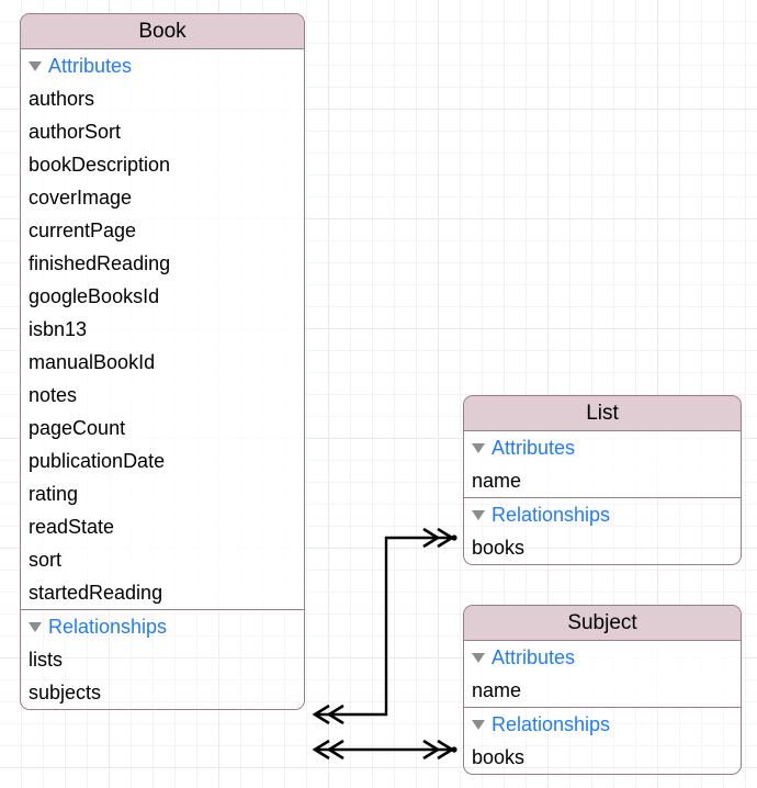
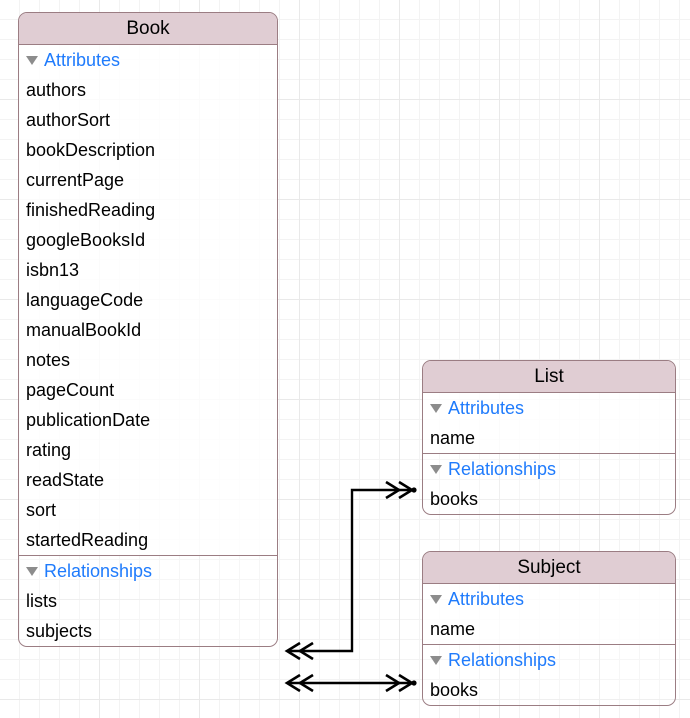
  Book
  Attributes
  authors
  authorSort
  bookDescription
- coverImage
  currentPage
  finishedReading
  googleBooksId
  isbn13
+ languageCode
  manualBookId
  notes
  pageCount
  publicationDate
  rating
  readState
  sort
  startedReading
  Relationships
  lists
  subjects
  List
  Attributes
  name
  Relationships
  books
  Subject
  Attributes
  name
  Relationships
  books
